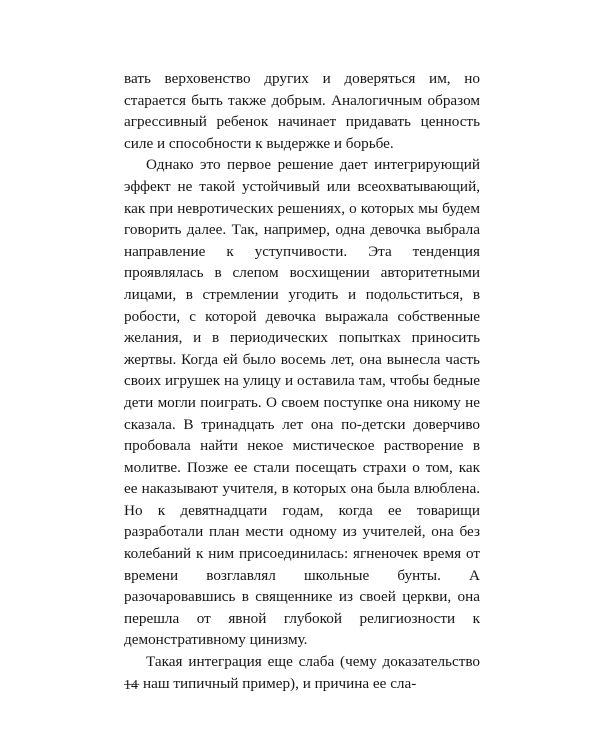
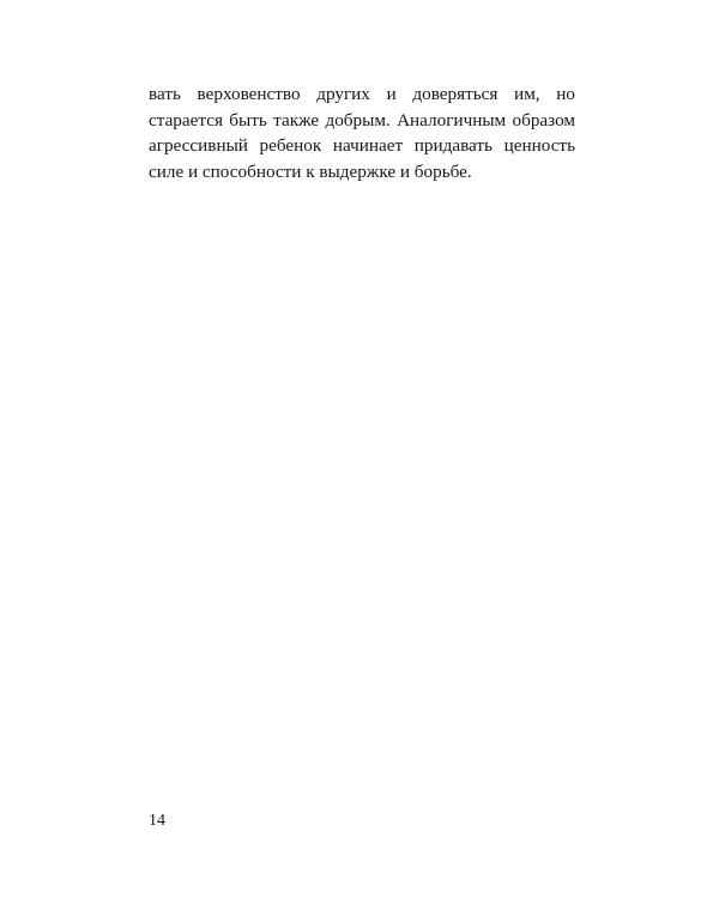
  вать верховенство других и доверяться им, но старается быть также добрым. Аналогичным образом агрессивный ребенок начинает придавать ценность силе и способности к выдержке и борьбе.
- Однако это первое решение дает интегрирующий эффект не такой устойчивый или всеохватывающий, как при невротических решениях, о которых мы будем говорить далее. Так, например, одна девочка выбрала направление к уступчивости. Эта тенденция проявлялась в слепом восхищении авторитетными лицами, в стремлении угодить и подольститься, в робости, с которой девочка выражала собственные желания, и в периодических попытках приносить жертвы. Когда ей было восемь лет, она вынесла часть своих игрушек на улицу и оставила там, чтобы бедные дети могли поиграть. О своем поступке она никому не сказала. В тринадцать лет она по-детски доверчиво пробовала найти некое мистическое растворение в молитве. Позже ее стали посещать страхи о том, как ее наказывают учителя, в которых она была влюблена. Но к девятнадцати годам, когда ее товарищи разработали план мести одному из учителей, она без колебаний к ним присоединилась: ягненочек время от времени возглавлял школьные бунты. А разочаровавшись в священнике из своей церкви, она перешла от явной глубокой религиозности к демонстративному цинизму.
- Такая интеграция еще слаба (чему доказательство — наш типичный пример), и причина ее сла-
  14
